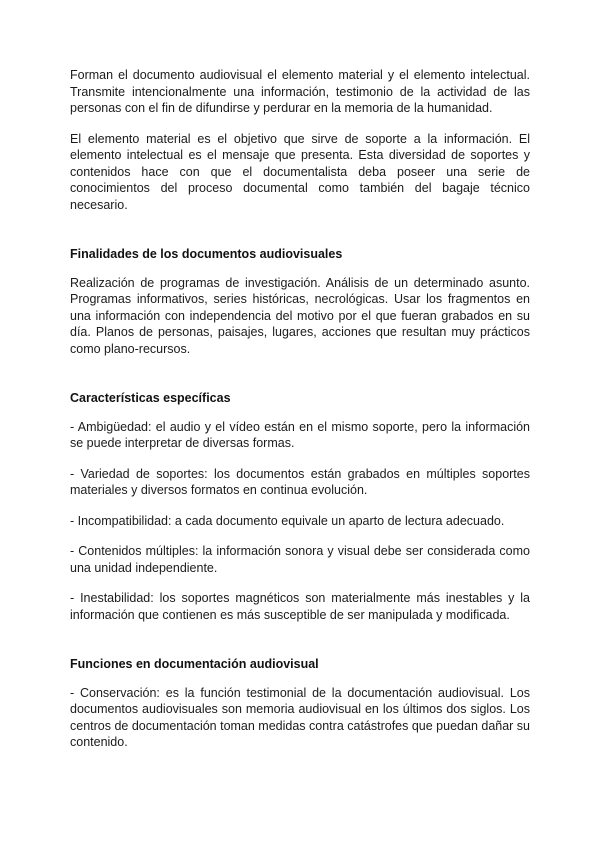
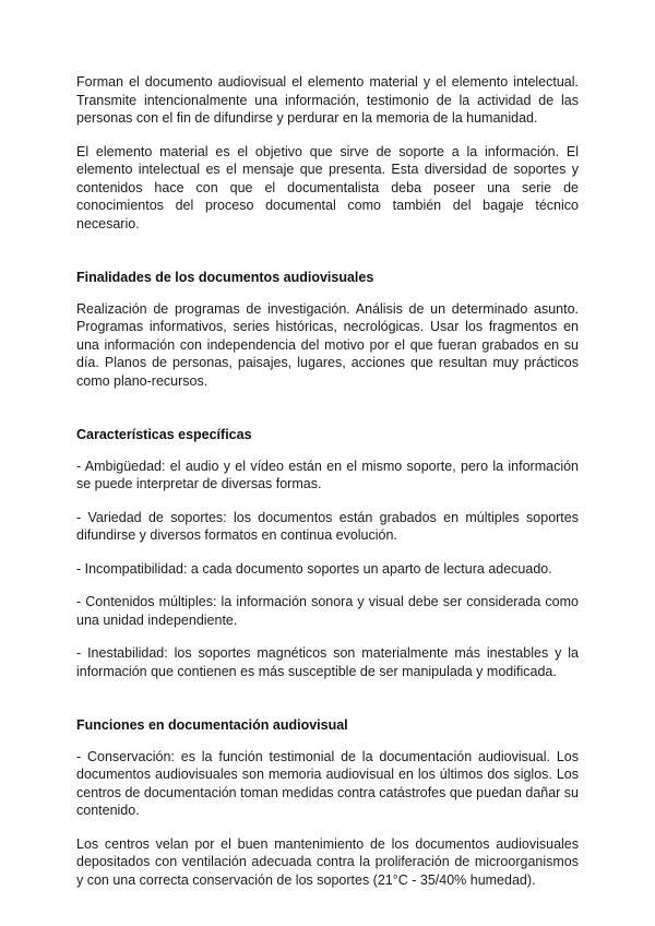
  Forman el documento audiovisual el elemento material y el elemento intelectual. Transmite intencionalmente una información, testimonio de la actividad de las personas con el fin de difundirse y perdurar en la memoria de la humanidad.
  El elemento material es el objetivo que sirve de soporte a la información. El elemento intelectual es el mensaje que presenta. Esta diversidad de soportes y contenidos hace con que el documentalista deba poseer una serie de conocimientos del proceso documental como también del bagaje técnico necesario.
  Finalidades de los documentos audiovisuales
  Realización de programas de investigación. Análisis de un determinado asunto. Programas informativos, series históricas, necrológicas. Usar los fragmentos en una información con independencia del motivo por el que fueran grabados en su día. Planos de personas, paisajes, lugares, acciones que resultan muy prácticos como plano-recursos.
  Características específicas
  - Ambigüedad: el audio y el vídeo están en el mismo soporte, pero la información se puede interpretar de diversas formas.
- - Variedad de soportes: los documentos están grabados en múltiples soportes materiales y diversos formatos en continua evolución.
+ - Variedad de soportes: los documentos están grabados en múltiples soportes difundirse y diversos formatos en continua evolución.
- - Incompatibilidad: a cada documento equivale un aparto de lectura adecuado.
+ - Incompatibilidad: a cada documento soportes un aparto de lectura adecuado.
  - Contenidos múltiples: la información sonora y visual debe ser considerada como una unidad independiente.
  - Inestabilidad: los soportes magnéticos son materialmente más inestables y la información que contienen es más susceptible de ser manipulada y modificada.
  Funciones en documentación audiovisual
  - Conservación: es la función testimonial de la documentación audiovisual. Los documentos audiovisuales son memoria audiovisual en los últimos dos siglos. Los centros de documentación toman medidas contra catástrofes que puedan dañar su contenido.
+ Los centros velan por el buen mantenimiento de los documentos audiovisuales depositados con ventilación adecuada contra la proliferación de microorganismos y con una correcta conservación de los soportes (21°C - 35/40% humedad).
